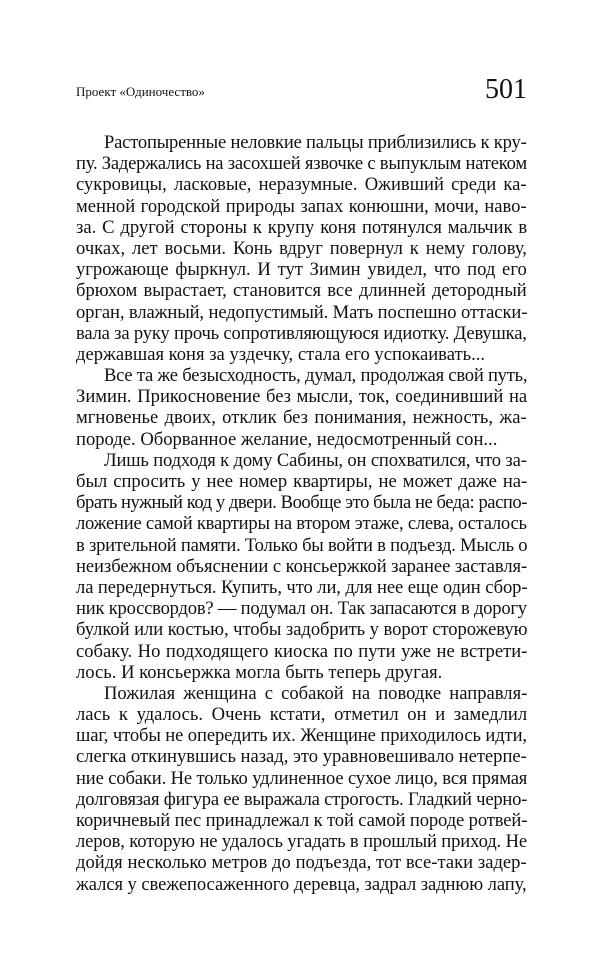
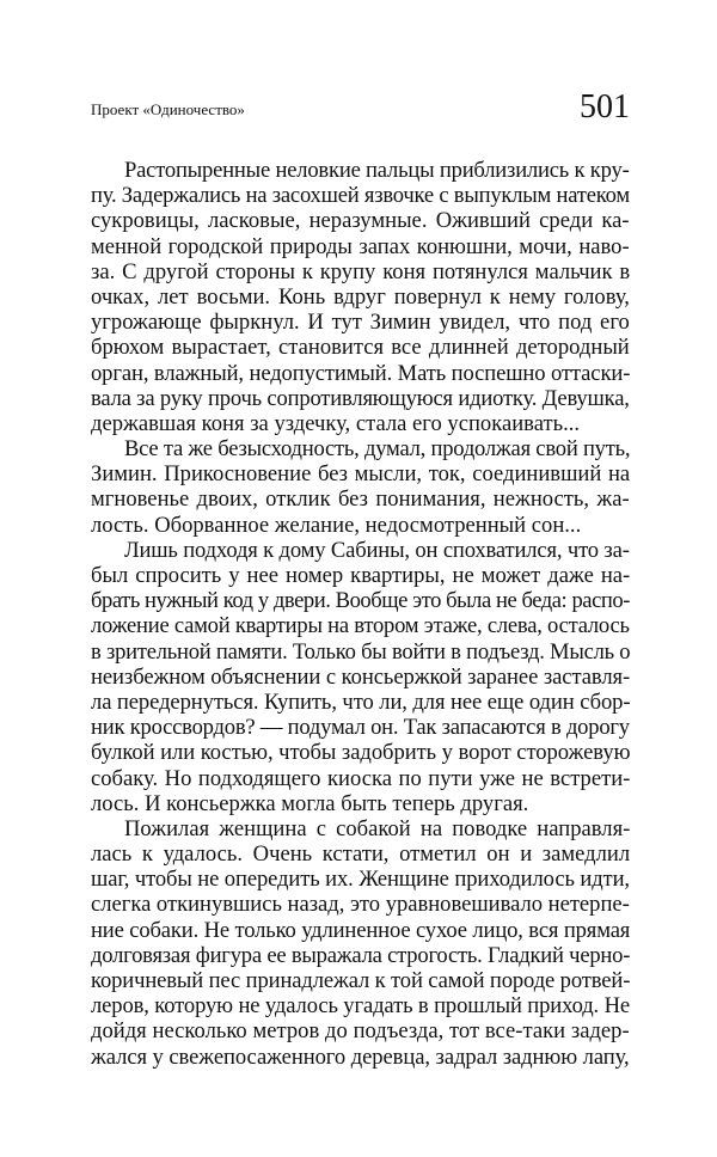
  Проект «Одиночество»
  501
  Растопыренные неловкие пальцы приблизились к кру-
  пу. Задержались на засохшей язвочке с выпуклым натеком
  сукровицы, ласковые, неразумные. Оживший среди ка-
  менной городской природы запах конюшни, мочи, наво-
  за. С другой стороны к крупу коня потянулся мальчик в
  очках, лет восьми. Конь вдруг повернул к нему голову,
  угрожающе фыркнул. И тут Зимин увидел, что под его
  брюхом вырастает, становится все длинней детородный
  орган, влажный, недопустимый. Мать поспешно оттаски-
  вала за руку прочь сопротивляющуюся идиотку. Девушка,
  державшая коня за уздечку, стала его успокаивать...
  Все та же безысходность, думал, продолжая свой путь,
  Зимин. Прикосновение без мысли, ток, соединивший на
  мгновенье двоих, отклик без понимания, нежность, жа-
- породе. Оборванное желание, недосмотренный сон...
+ лость. Оборванное желание, недосмотренный сон...
  Лишь подходя к дому Сабины, он спохватился, что за-
  был спросить у нее номер квартиры, не может даже на-
  брать нужный код у двери. Вообще это была не беда: распо-
  ложение самой квартиры на втором этаже, слева, осталось
  в зрительной памяти. Только бы войти в подъезд. Мысль о
  неизбежном объяснении с консьержкой заранее заставля-
  ла передернуться. Купить, что ли, для нее еще один сбор-
  ник кроссвордов? — подумал он. Так запасаются в дорогу
  булкой или костью, чтобы задобрить у ворот сторожевую
  собаку. Но подходящего киоска по пути уже не встрети-
  лось. И консьержка могла быть теперь другая.
  Пожилая женщина с собакой на поводке направля-
  лась к удалось. Очень кстати, отметил он и замедлил
  шаг, чтобы не опередить их. Женщине приходилось идти,
  слегка откинувшись назад, это уравновешивало нетерпе-
  ние собаки. Не только удлиненное сухое лицо, вся прямая
  долговязая фигура ее выражала строгость. Гладкий черно-
  коричневый пес принадлежал к той самой породе ротвей-
  леров, которую не удалось угадать в прошлый приход. Не
  дойдя несколько метров до подъезда, тот все-таки задер-
  жался у свежепосаженного деревца, задрал заднюю лапу,
